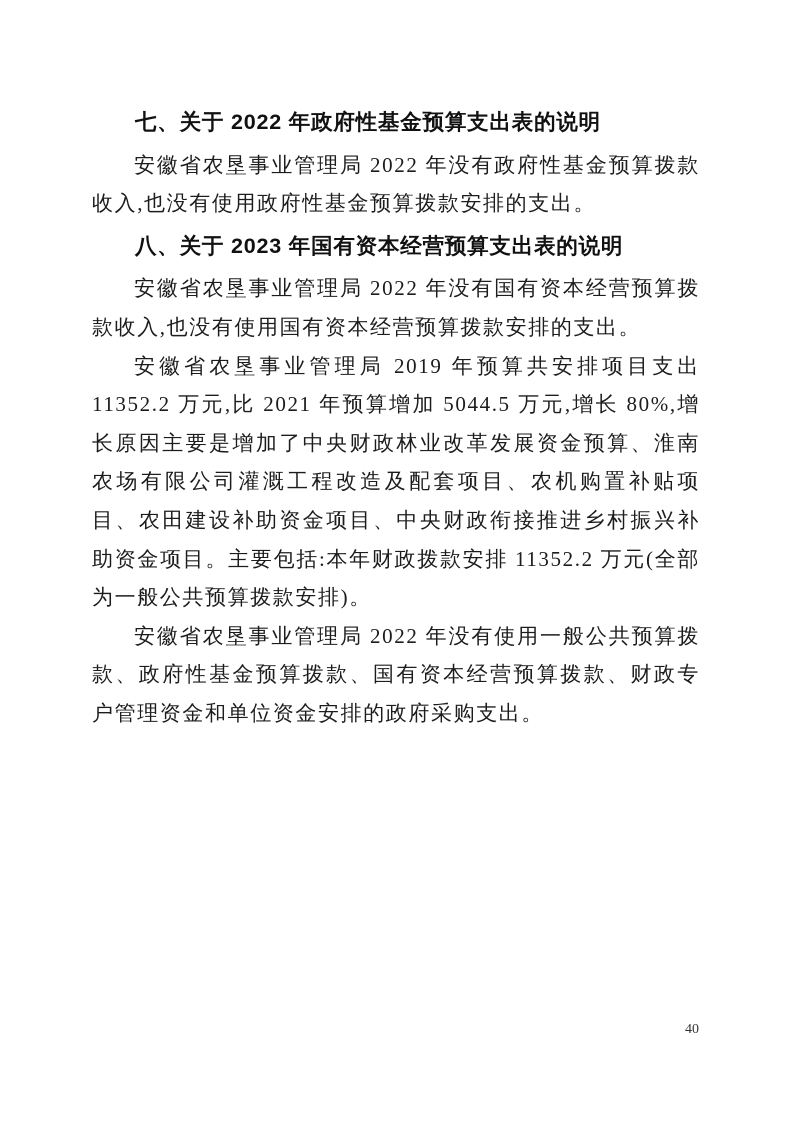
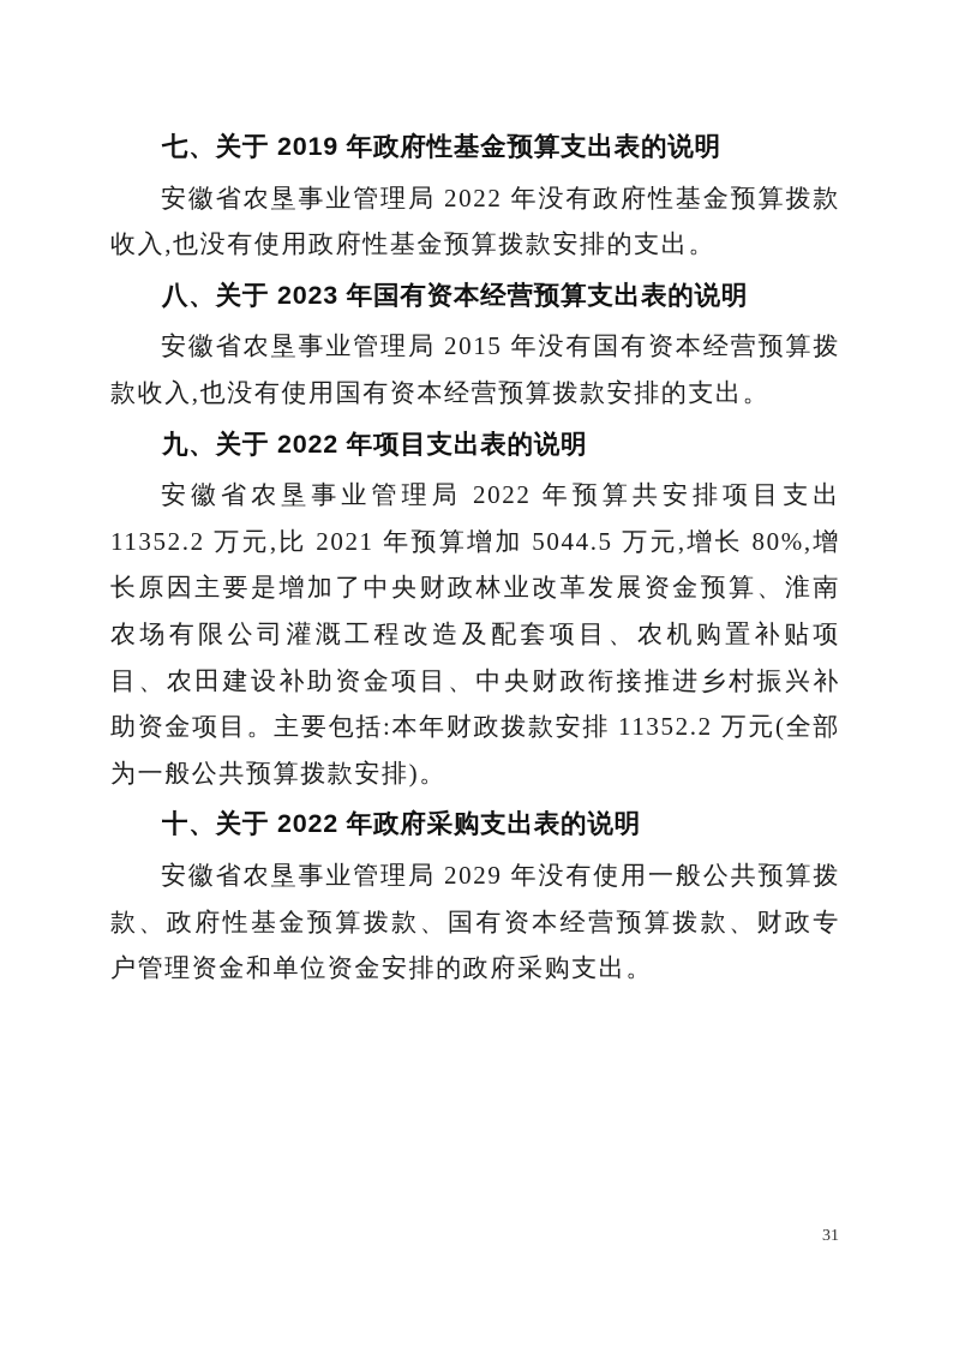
- 七、关于 2022 年政府性基金预算支出表的说明
+ 七、关于 2019 年政府性基金预算支出表的说明
  安徽省农垦事业管理局 2022 年没有政府性基金预算拨款收入,也没有使用政府性基金预算拨款安排的支出。
  八、关于 2023 年国有资本经营预算支出表的说明
- 安徽省农垦事业管理局 2022 年没有国有资本经营预算拨款收入,也没有使用国有资本经营预算拨款安排的支出。
+ 安徽省农垦事业管理局 2015 年没有国有资本经营预算拨款收入,也没有使用国有资本经营预算拨款安排的支出。
+ 九、关于 2022 年项目支出表的说明
- 安徽省农垦事业管理局 2019 年预算共安排项目支出 11352.2 万元,比 2021 年预算增加 5044.5 万元,增长 80%,增长原因主要是增加了中央财政林业改革发展资金预算、淮南农场有限公司灌溉工程改造及配套项目、农机购置补贴项目、农田建设补助资金项目、中央财政衔接推进乡村振兴补助资金项目。主要包括:本年财政拨款安排 11352.2 万元(全部为一般公共预算拨款安排)。
+ 安徽省农垦事业管理局 2022 年预算共安排项目支出 11352.2 万元,比 2021 年预算增加 5044.5 万元,增长 80%,增长原因主要是增加了中央财政林业改革发展资金预算、淮南农场有限公司灌溉工程改造及配套项目、农机购置补贴项目、农田建设补助资金项目、中央财政衔接推进乡村振兴补助资金项目。主要包括:本年财政拨款安排 11352.2 万元(全部为一般公共预算拨款安排)。
+ 十、关于 2022 年政府采购支出表的说明
- 安徽省农垦事业管理局 2022 年没有使用一般公共预算拨款、政府性基金预算拨款、国有资本经营预算拨款、财政专户管理资金和单位资金安排的政府采购支出。
+ 安徽省农垦事业管理局 2029 年没有使用一般公共预算拨款、政府性基金预算拨款、国有资本经营预算拨款、财政专户管理资金和单位资金安排的政府采购支出。
- 40
+ 31
